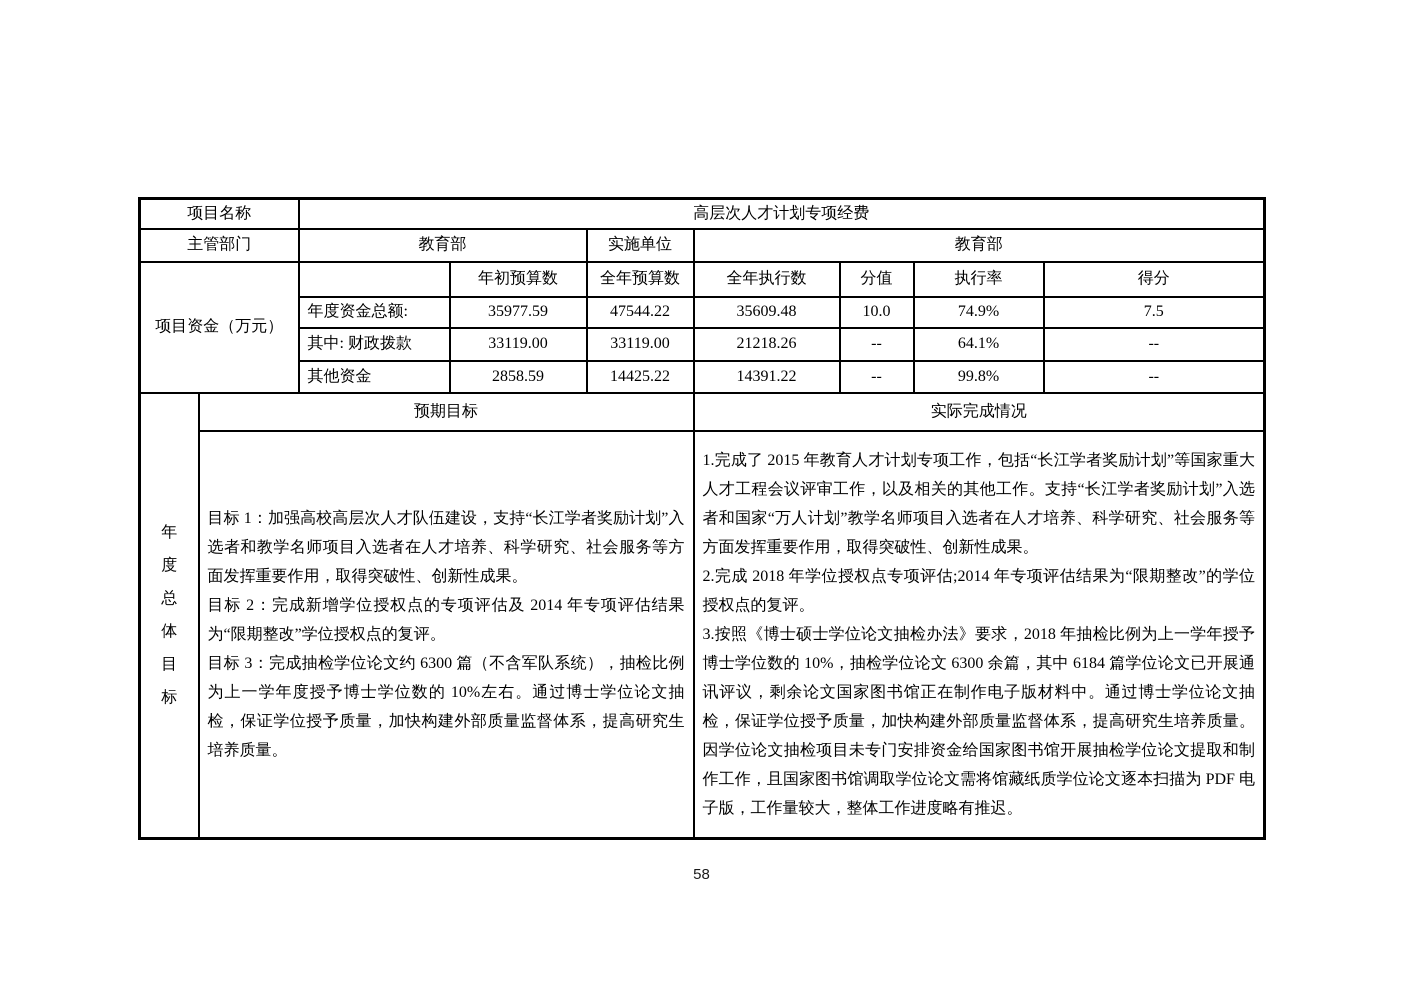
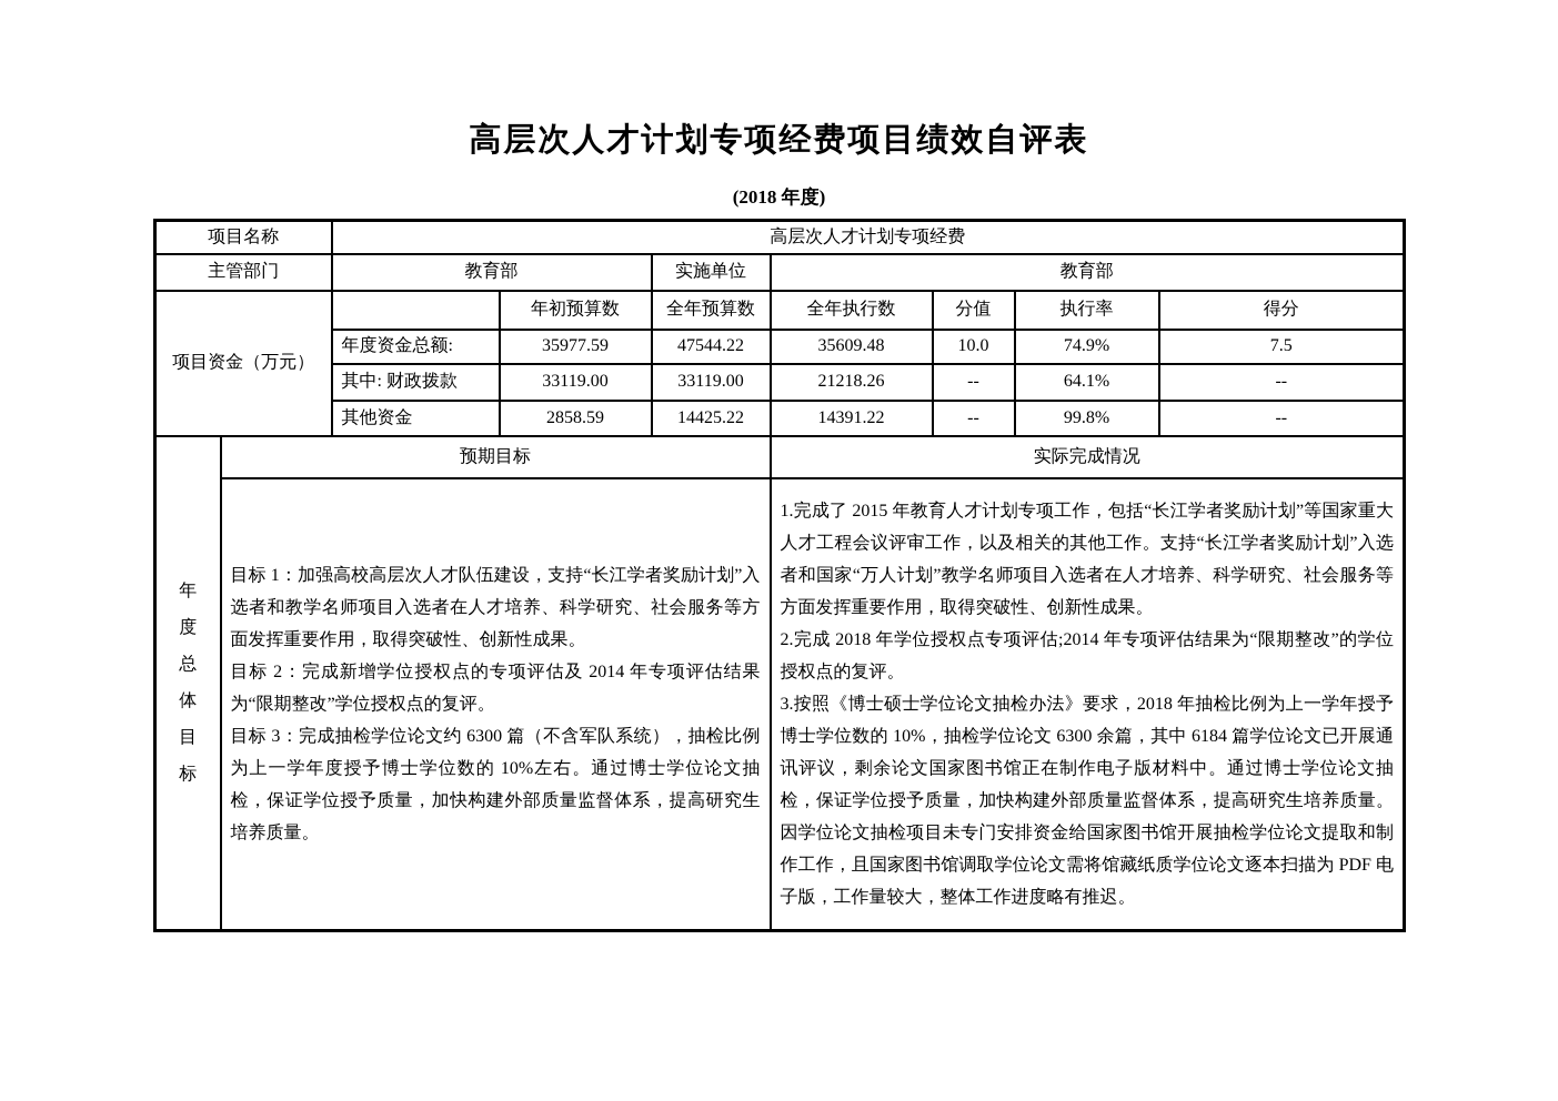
+ 高层次人才计划专项经费项目绩效自评表
+ (2018 年度)
  项目名称	高层次人才计划专项经费
  主管部门	教育部	实施单位	教育部
  项目资金（万元）		年初预算数	全年预算数	全年执行数	分值	执行率	得分
  年度资金总额:	35977.59	47544.22	35609.48	10.0	74.9%	7.5
  其中: 财政拨款	33119.00	33119.00	21218.26	--	64.1%	--
  其他资金	2858.59	14425.22	14391.22	--	99.8%	--
  年度 总体 目标	预期目标	实际完成情况
  目标 1：加强高校高层次人才队伍建设，支持“长江学者奖励计划”入选者和教学名师项目入选者在人才培养、科学研究、社会服务等方面发挥重要作用，取得突破性、创新性成果。 目标 2：完成新增学位授权点的专项评估及 2014 年专项评估结果为“限期整改”学位授权点的复评。 目标 3：完成抽检学位论文约 6300 篇（不含军队系统），抽检比例为上一学年度授予博士学位数的 10%左右。通过博士学位论文抽检，保证学位授予质量，加快构建外部质量监督体系，提高研究生培养质量。	1.完成了 2015 年教育人才计划专项工作，包括“长江学者奖励计划”等国家重大人才工程会议评审工作，以及相关的其他工作。支持“长江学者奖励计划”入选者和国家“万人计划”教学名师项目入选者在人才培养、科学研究、社会服务等方面发挥重要作用，取得突破性、创新性成果。 2.完成 2018 年学位授权点专项评估;2014 年专项评估结果为“限期整改”的学位授权点的复评。 3.按照《博士硕士学位论文抽检办法》要求，2018 年抽检比例为上一学年授予博士学位数的 10%，抽检学位论文 6300 余篇，其中 6184 篇学位论文已开展通讯评议，剩余论文国家图书馆正在制作电子版材料中。通过博士学位论文抽检，保证学位授予质量，加快构建外部质量监督体系，提高研究生培养质量。因学位论文抽检项目未专门安排资金给国家图书馆开展抽检学位论文提取和制作工作，且国家图书馆调取学位论文需将馆藏纸质学位论文逐本扫描为 PDF 电子版，工作量较大，整体工作进度略有推迟。
- 58
